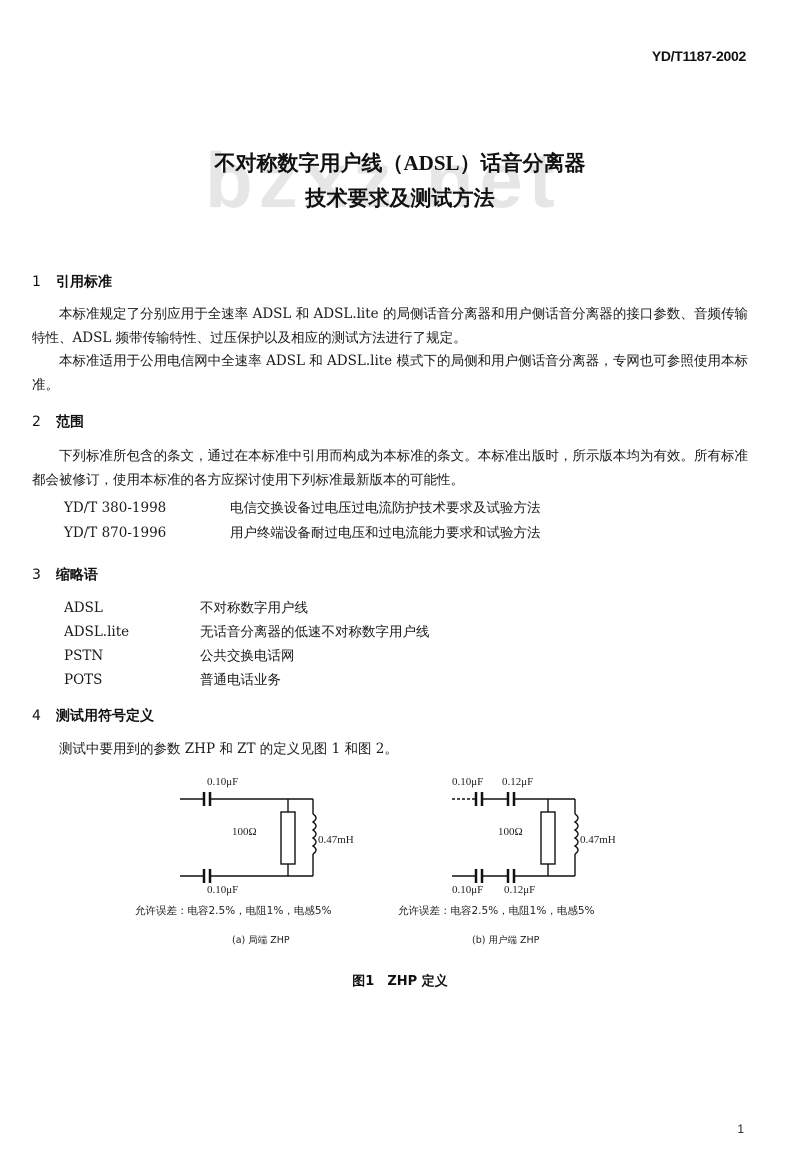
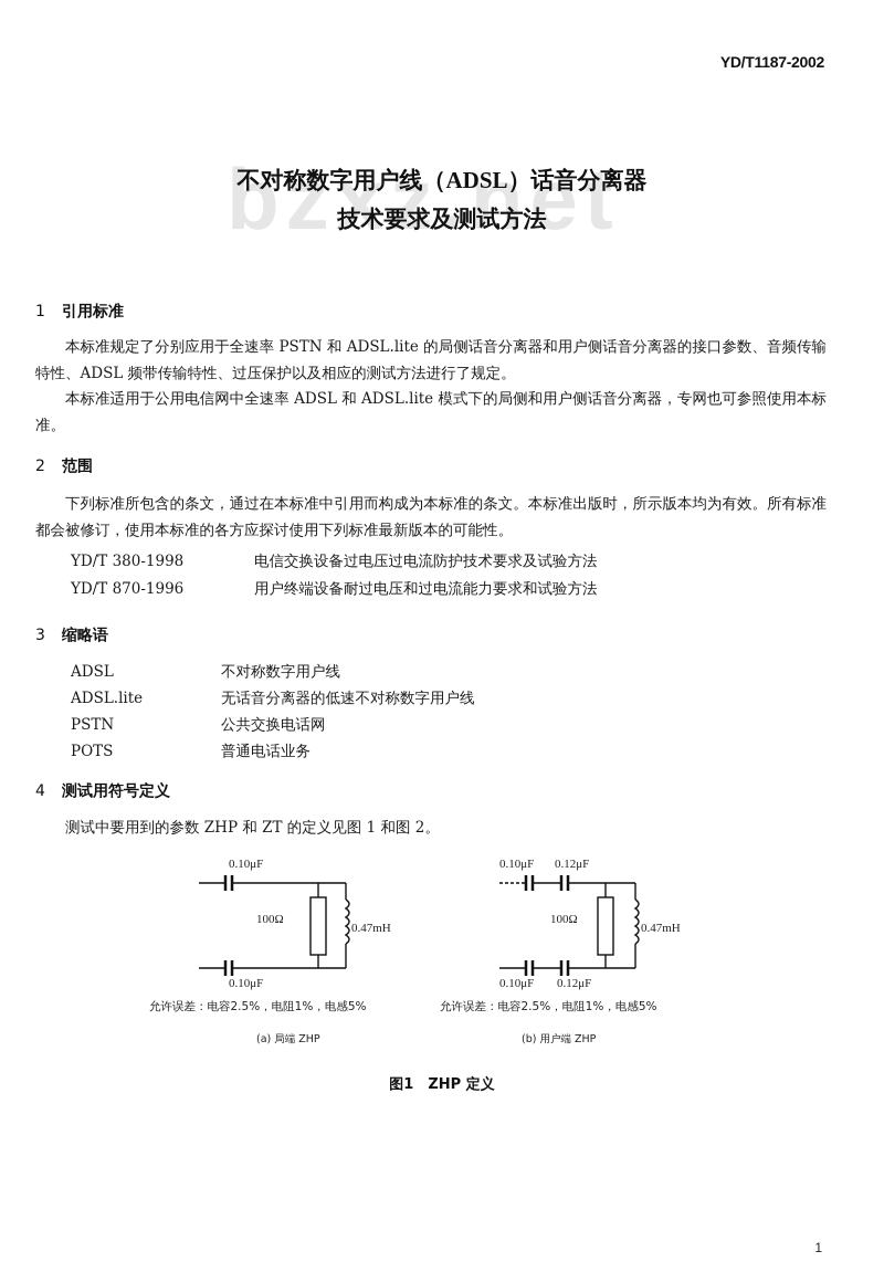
  YD/T1187-2002
  bzxz.net
  不对称数字用户线（ADSL）话音分离器
  技术要求及测试方法
  1 引用标准
- 本标准规定了分别应用于全速率 ADSL 和 ADSL.lite 的局侧话音分离器和用户侧话音分离器的接口参数、音频传输特性、ADSL 频带传输特性、过压保护以及相应的测试方法进行了规定。
+ 本标准规定了分别应用于全速率 PSTN 和 ADSL.lite 的局侧话音分离器和用户侧话音分离器的接口参数、音频传输特性、ADSL 频带传输特性、过压保护以及相应的测试方法进行了规定。
  本标准适用于公用电信网中全速率 ADSL 和 ADSL.lite 模式下的局侧和用户侧话音分离器，专网也可参照使用本标准。
  2 范围
  下列标准所包含的条文，通过在本标准中引用而构成为本标准的条文。本标准出版时，所示版本均为有效。所有标准都会被修订，使用本标准的各方应探讨使用下列标准最新版本的可能性。
  YD/T 380-1998
  电信交换设备过电压过电流防护技术要求及试验方法
  YD/T 870-1996
  用户终端设备耐过电压和过电流能力要求和试验方法
  3 缩略语
  ADSL
  不对称数字用户线
  ADSL.lite
  无话音分离器的低速不对称数字用户线
  PSTN
  公共交换电话网
  POTS
  普通电话业务
  4 测试用符号定义
  测试中要用到的参数 ZHP 和 ZT 的定义见图 1 和图 2。
  0.10μF
  100Ω
  0.47mH
  0.10μF
  允许误差：电容2.5%，电阻1%，电感5%
  (a) 局端 ZHP
  0.10μF
  0.12μF
  100Ω
  0.47mH
  0.10μF
  0.12μF
  允许误差：电容2.5%，电阻1%，电感5%
  (b) 用户端 ZHP
  图1 ZHP 定义
  1
